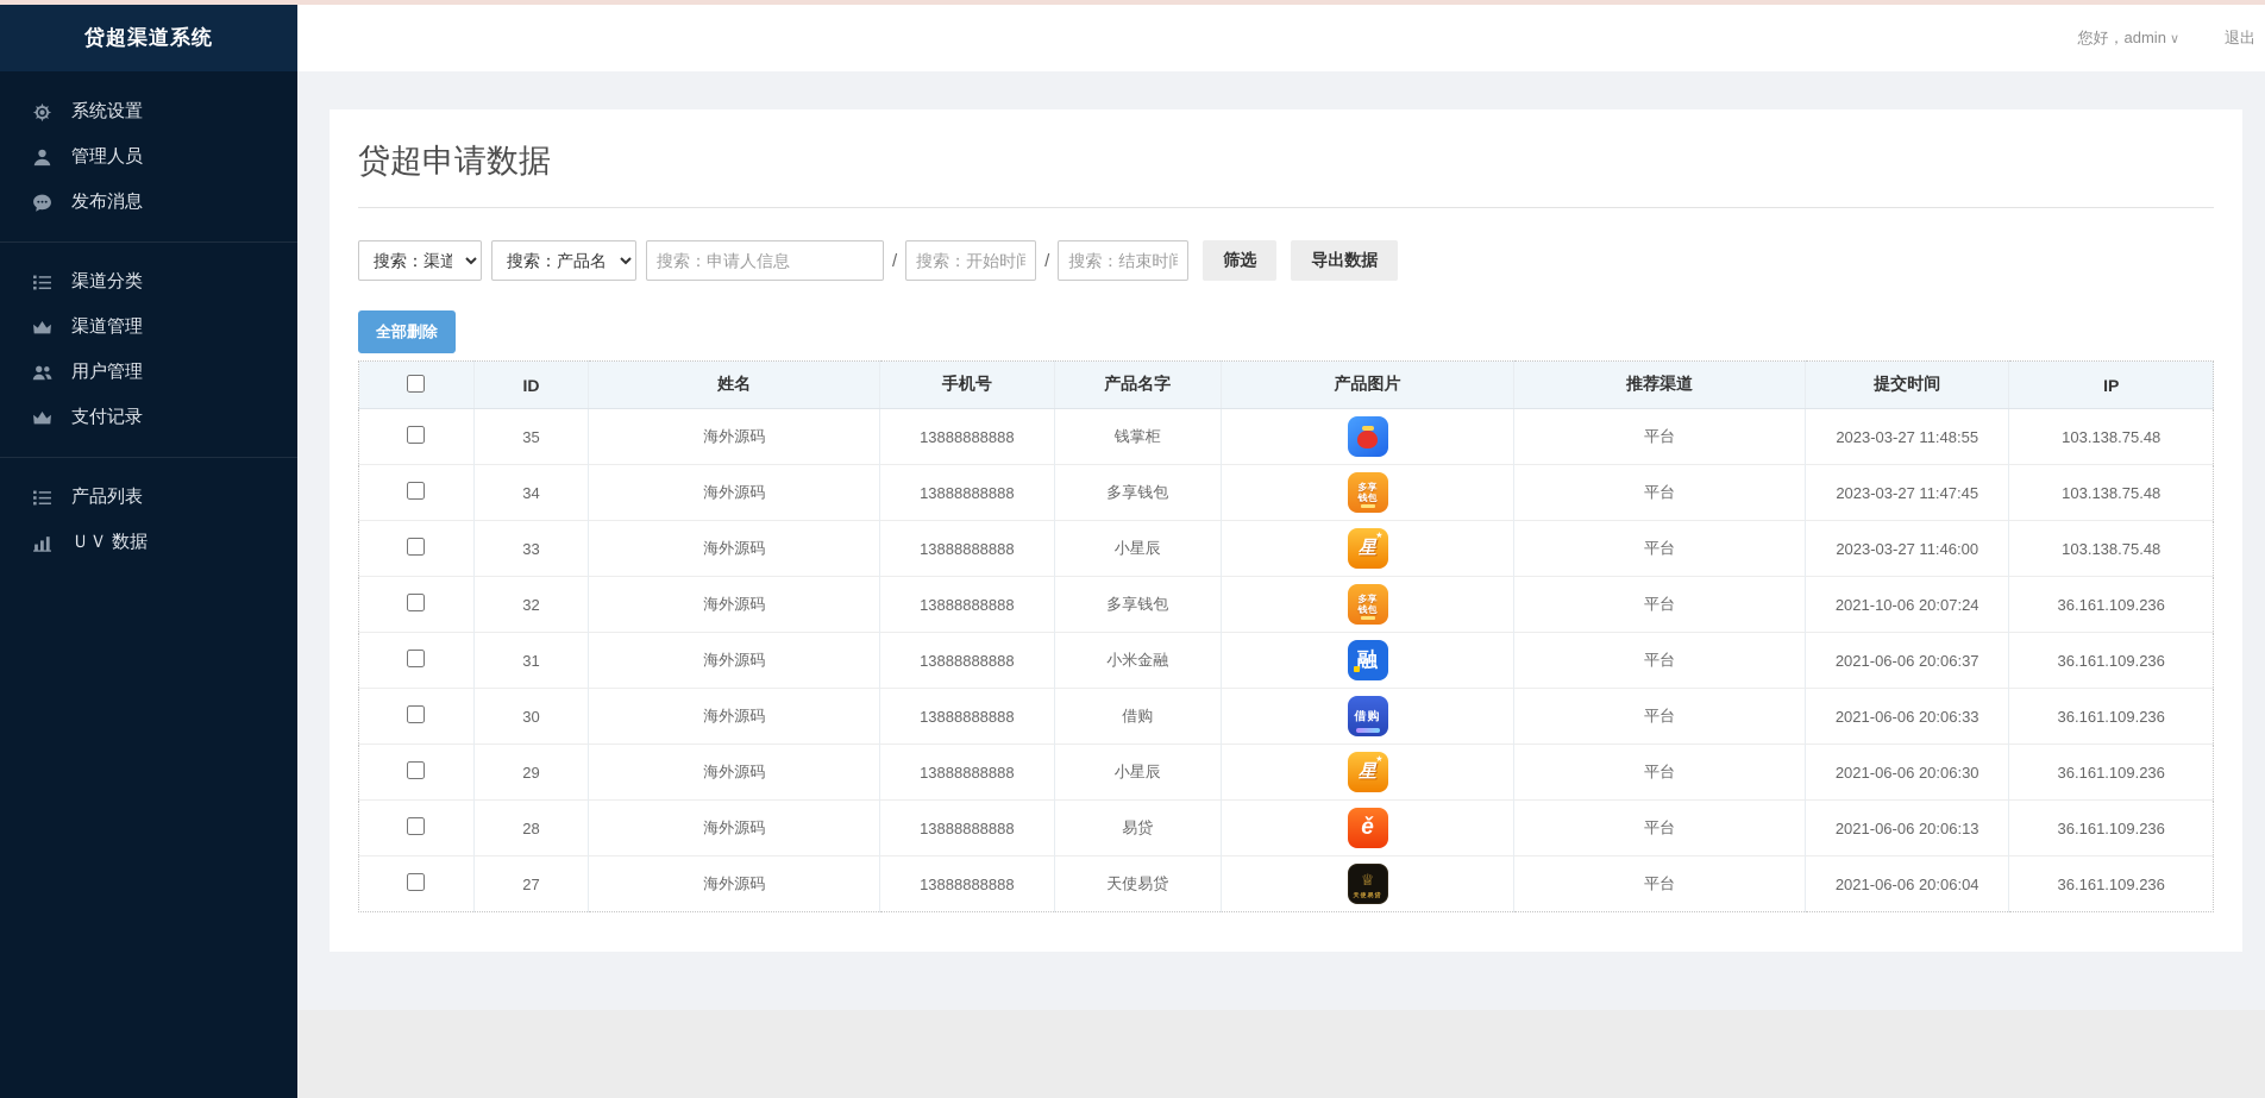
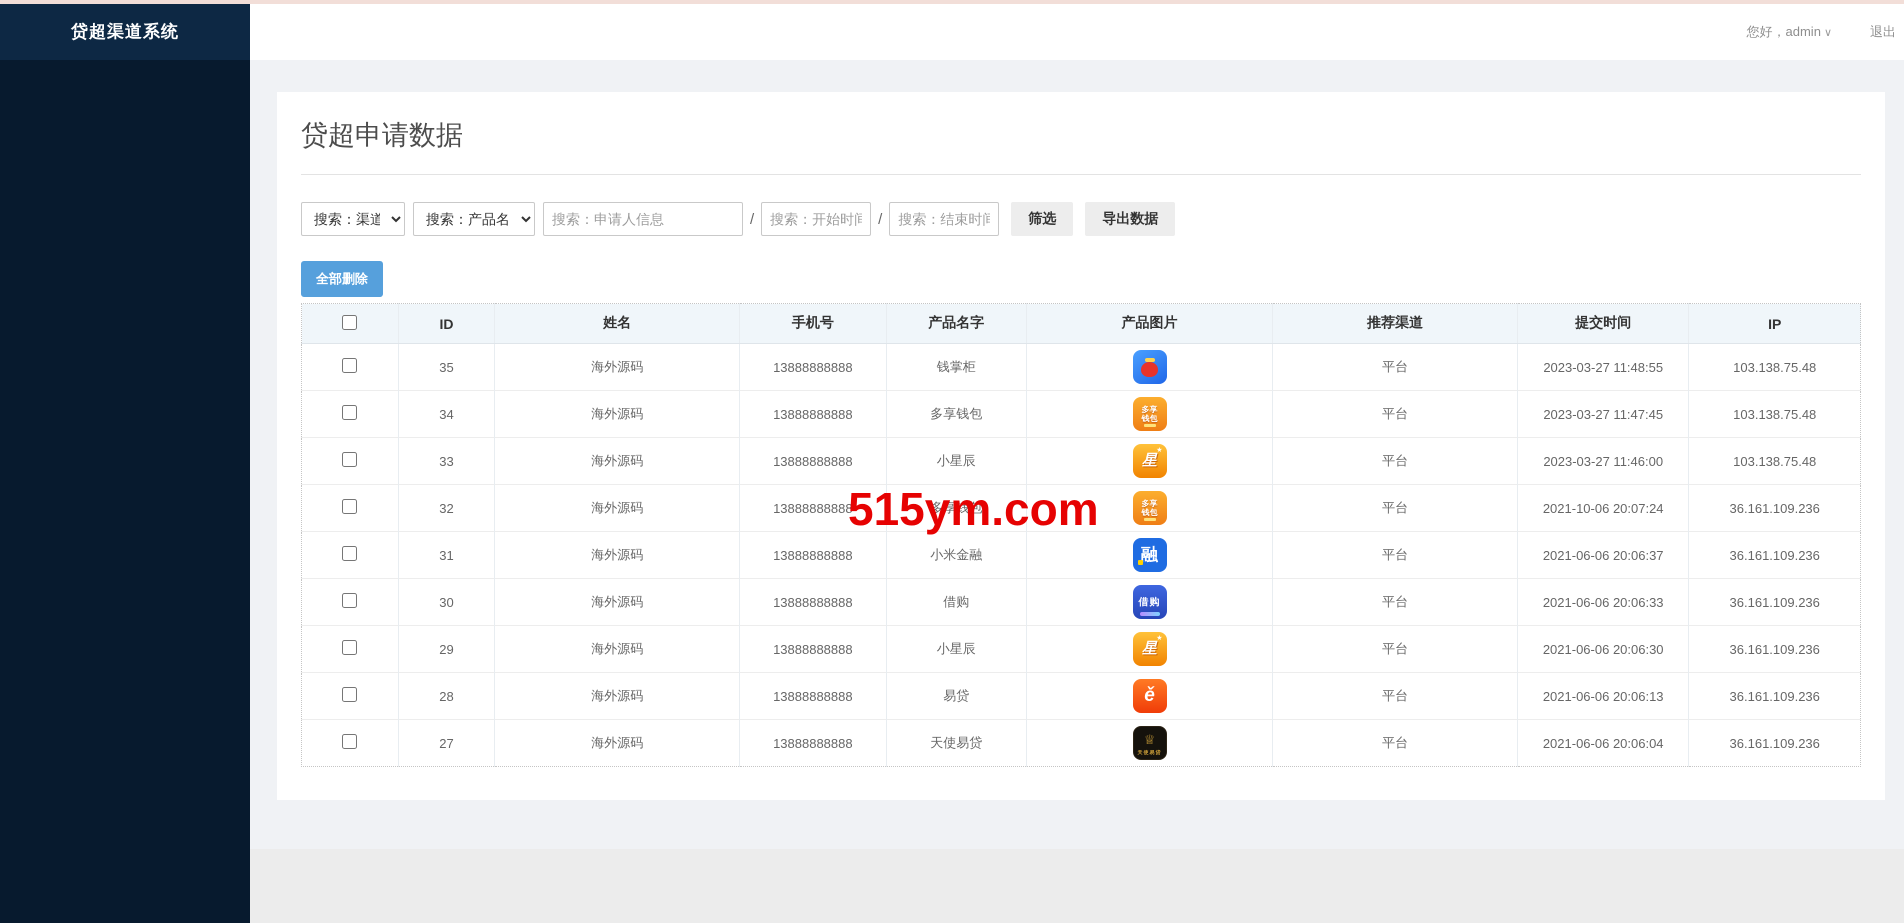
  贷超渠道系统
- 系统设置
- 管理人员
- 发布消息
- 渠道分类
- 渠道管理
- 用户管理
- 支付记录
- 产品列表
- ＵＶ 数据
  您好，admin ∨
  退出
  贷超申请数据
  搜索：渠道
  搜索：产品名
  搜索：申请人信息
  /
  搜索：开始时间
  /
  搜索：结束时间
  筛选
  导出数据
  全部删除
  	ID	姓名	手机号	产品名字	产品图片	推荐渠道	提交时间	IP
  	35	海外源码	13888888888	钱掌柜		平台	2023-03-27 11:48:55	103.138.75.48
  	34	海外源码	13888888888	多享钱包	多享钱包	平台	2023-03-27 11:47:45	103.138.75.48
  	33	海外源码	13888888888	小星辰	星	平台	2023-03-27 11:46:00	103.138.75.48
  	32	海外源码	13888888888	多享钱包	多享钱包	平台	2021-10-06 20:07:24	36.161.109.236
  	31	海外源码	13888888888	小米金融	融	平台	2021-06-06 20:06:37	36.161.109.236
  	30	海外源码	13888888888	借购	借购	平台	2021-06-06 20:06:33	36.161.109.236
  	29	海外源码	13888888888	小星辰	星	平台	2021-06-06 20:06:30	36.161.109.236
  	28	海外源码	13888888888	易贷	ě	平台	2021-06-06 20:06:13	36.161.109.236
  	27	海外源码	13888888888	天使易贷	♕	平台	2021-06-06 20:06:04	36.161.109.236
+ 515ym.com
